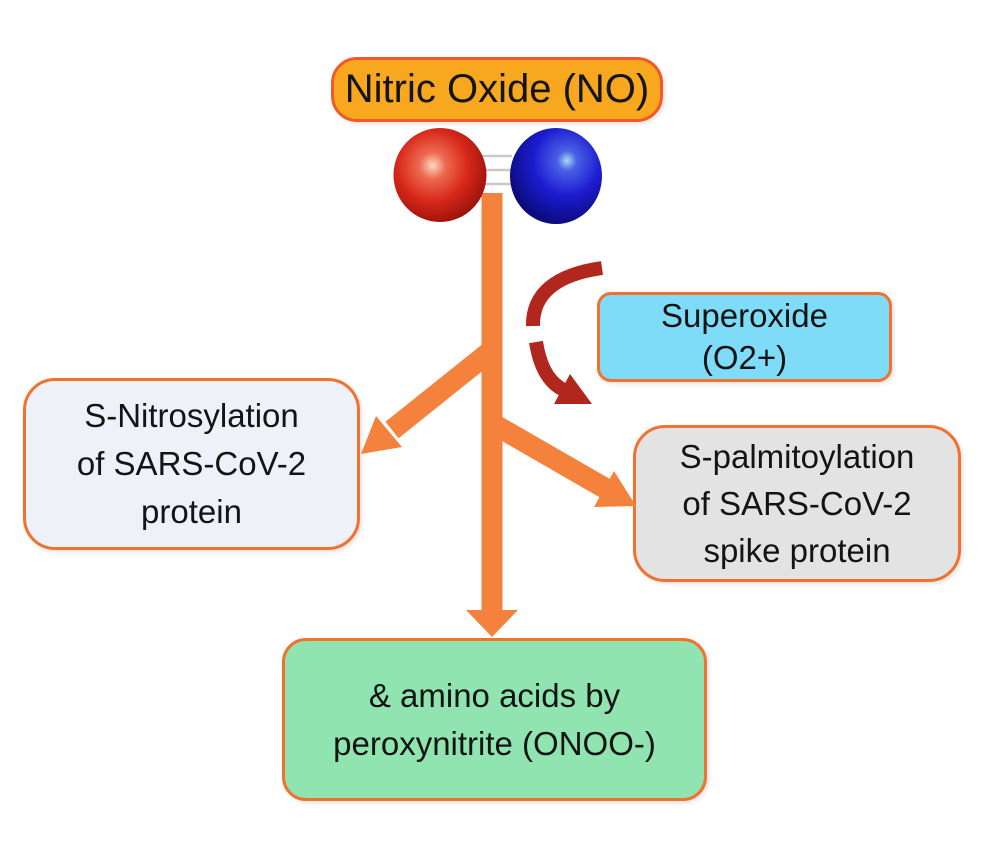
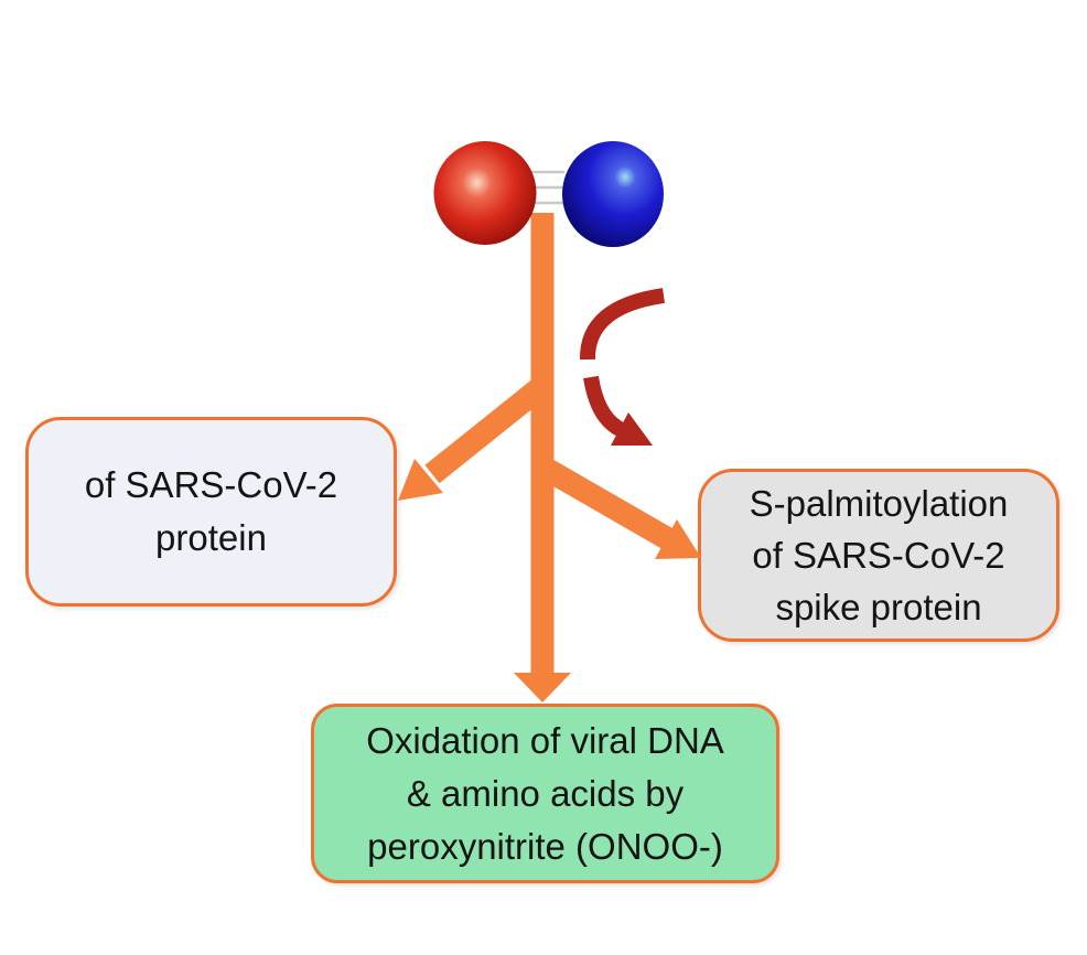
- Nitric Oxide (NO)
- Superoxide
- (O2+)
- S-Nitrosylation
  of SARS-CoV-2
  protein
  S-palmitoylation
  of SARS-CoV-2
  spike protein
+ Oxidation of viral DNA
  & amino acids by
  peroxynitrite (ONOO-)
